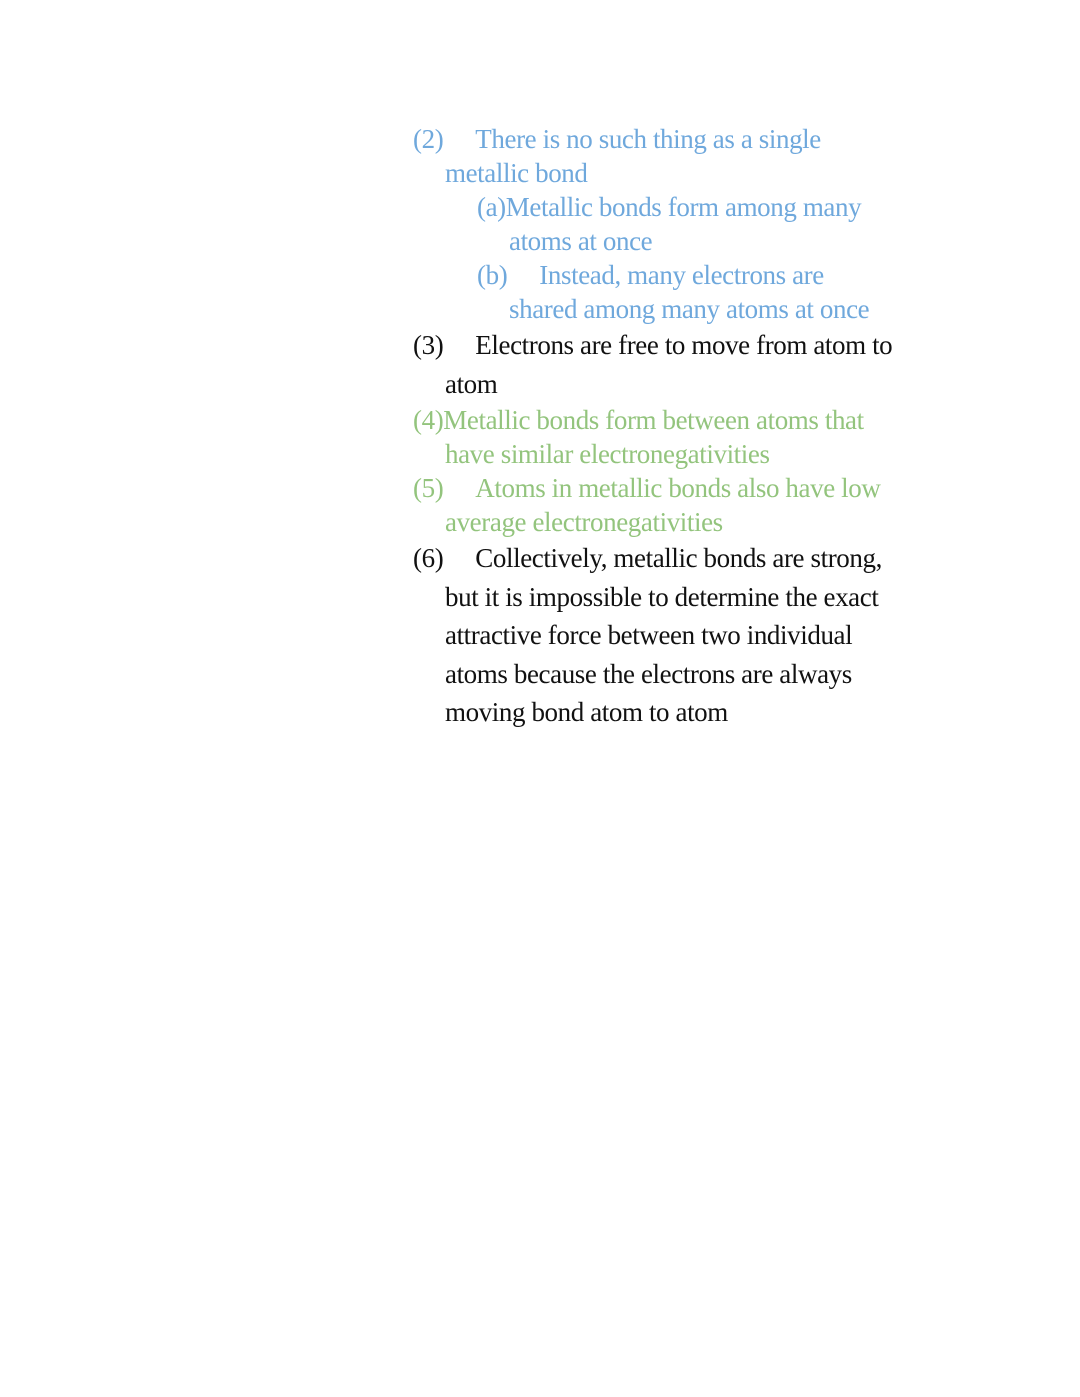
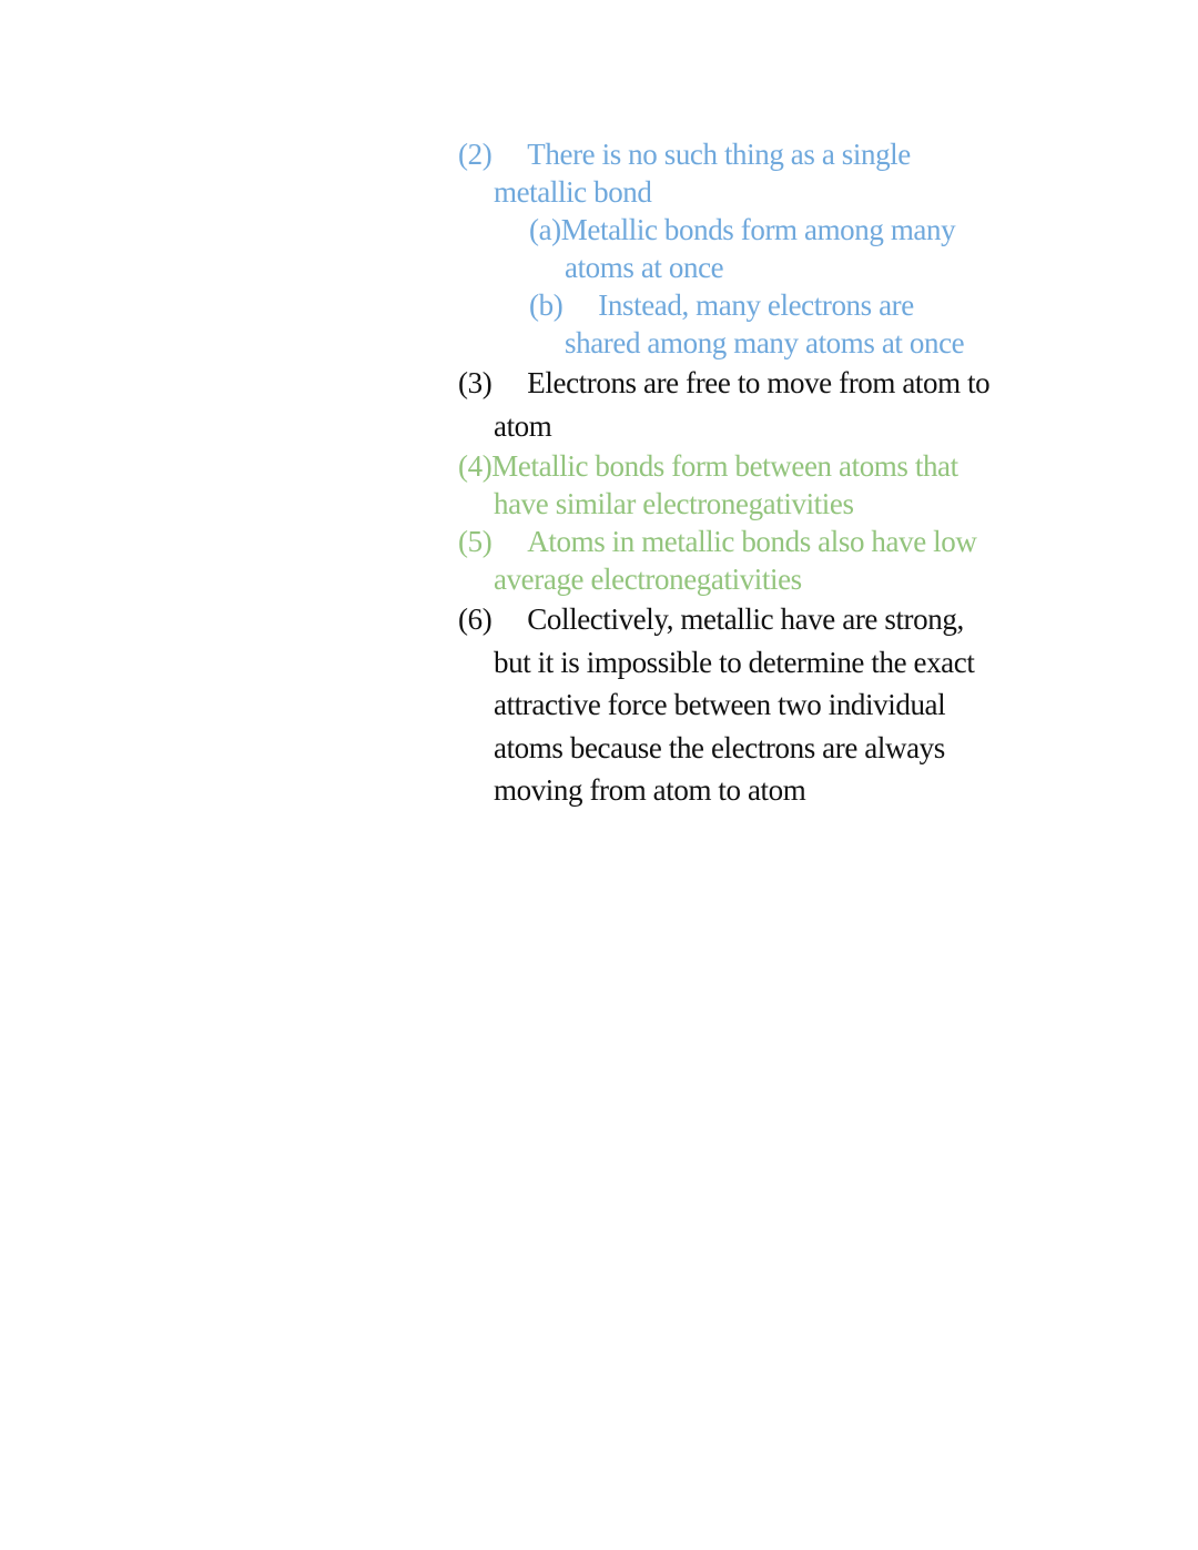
  (2) There is no such thing as a single
  metallic bond
  (a)Metallic bonds form among many
  atoms at once
  (b) Instead, many electrons are
  shared among many atoms at once
  (3) Electrons are free to move from atom to
  atom
  (4)Metallic bonds form between atoms that
  have similar electronegativities
  (5) Atoms in metallic bonds also have low
  average electronegativities
- (6) Collectively, metallic bonds are strong,
+ (6) Collectively, metallic have are strong,
  but it is impossible to determine the exact
  attractive force between two individual
  atoms because the electrons are always
- moving bond atom to atom
+ moving from atom to atom
